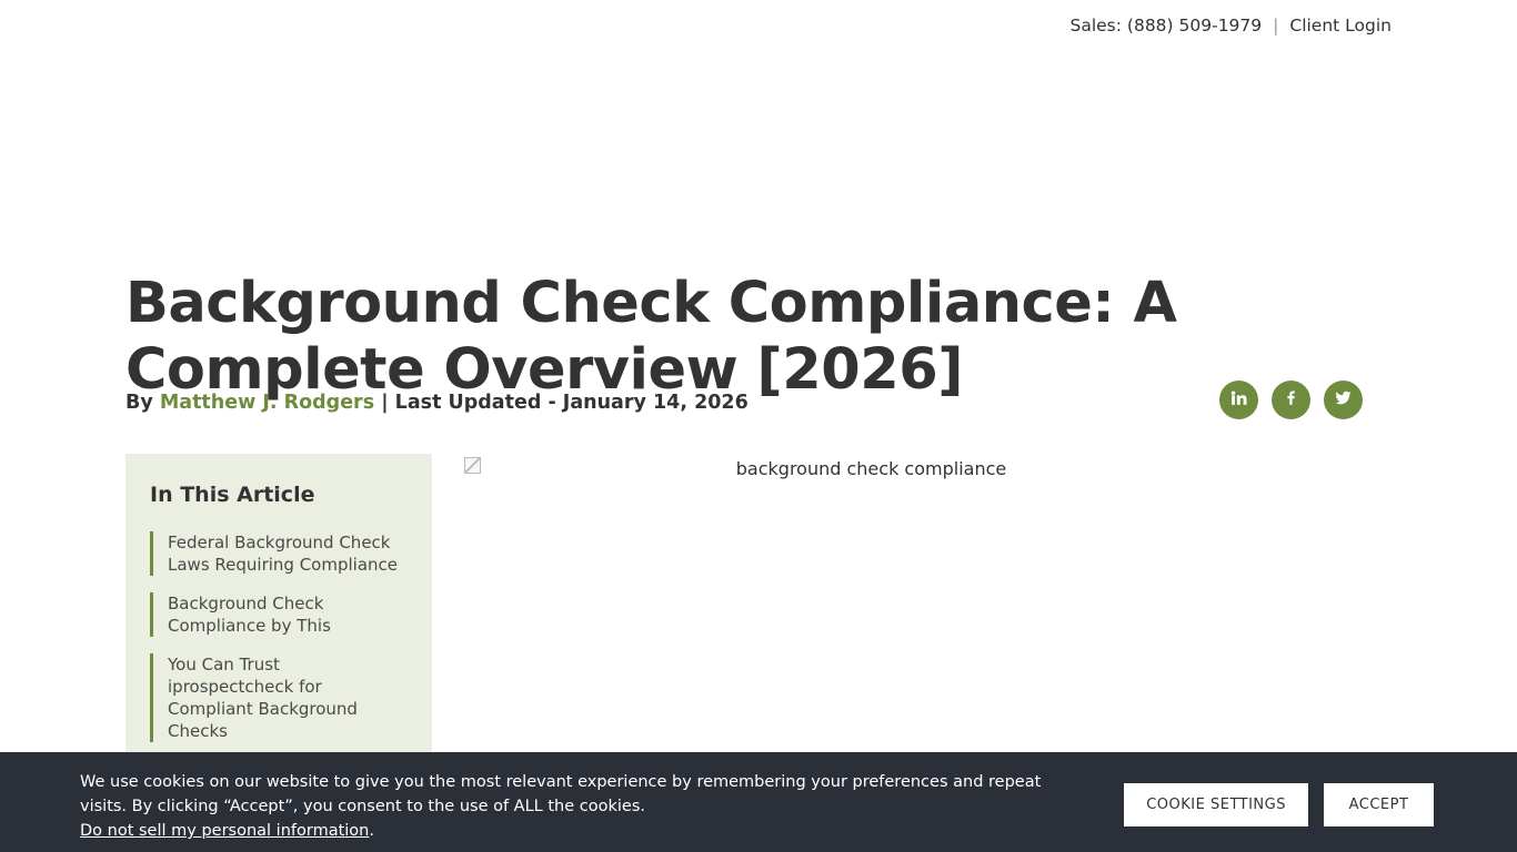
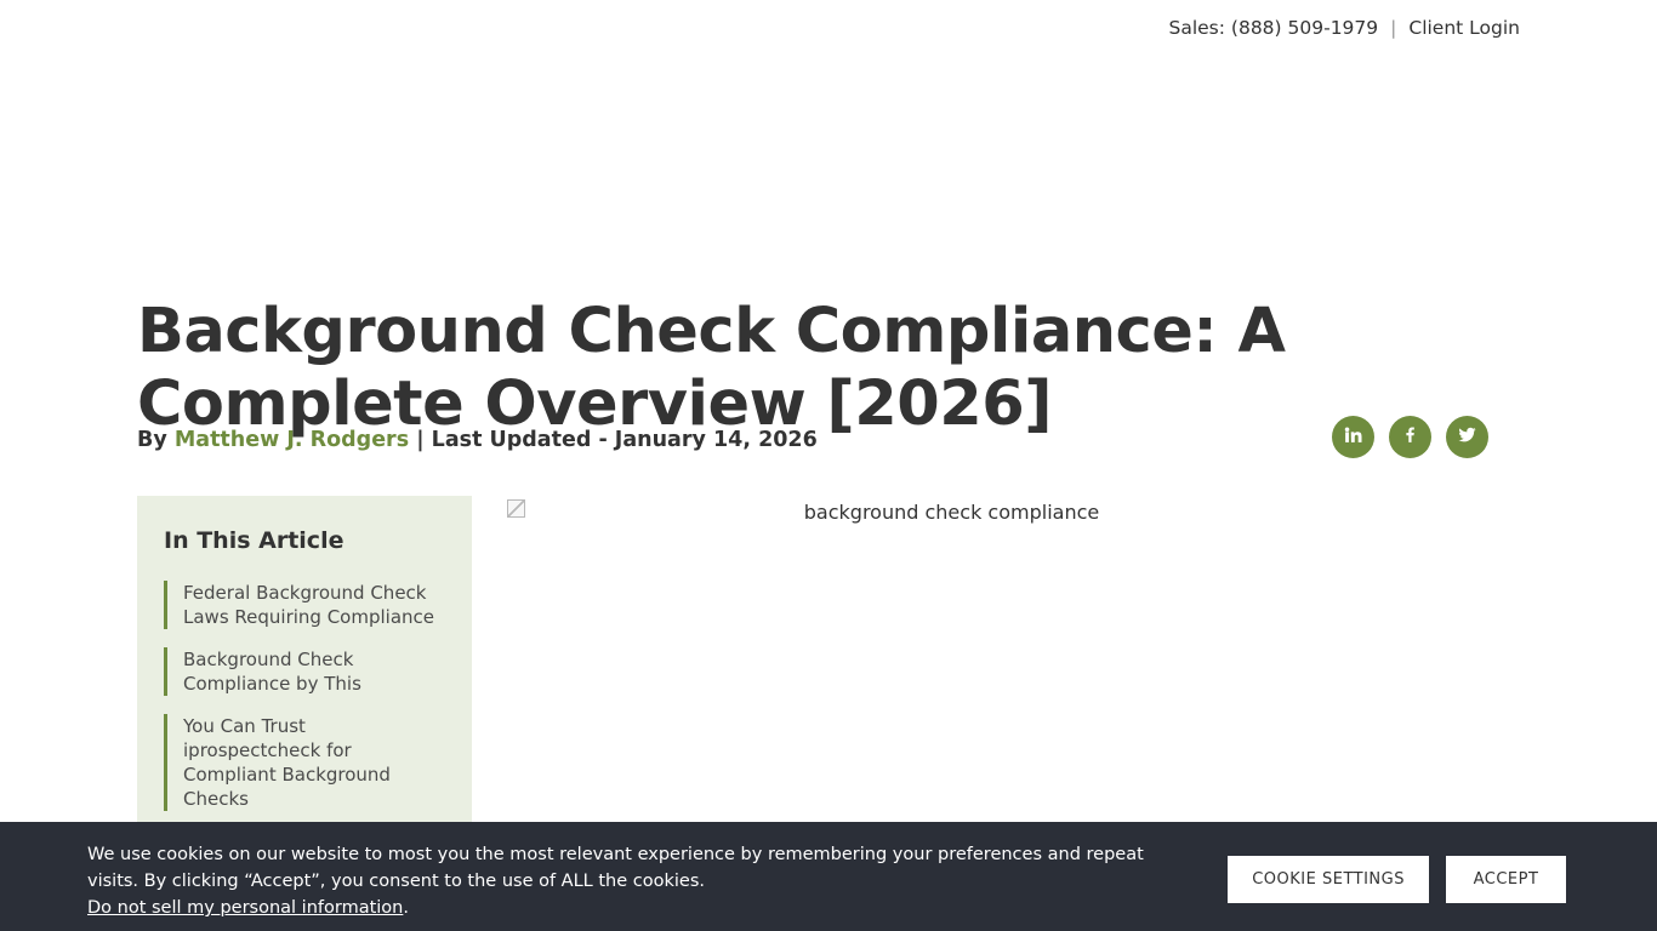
  Sales:
  (888) 509-1979
  |
  Client Login
  Background Check Compliance: A Complete Overview [2026]
  By Matthew J. Rodgers | Last Updated - January 14, 2026
  In This Article
  Federal Background Check Laws Requiring Compliance
  Background Check Compliance by This
  You Can Trust iprospectcheck for Compliant Background Checks
  background check compliance
- We use cookies on our website to give you the most relevant experience by remembering your preferences and repeat visits. By clicking “Accept”, you consent to the use of ALL the cookies.
+ We use cookies on our website to most you the most relevant experience by remembering your preferences and repeat visits. By clicking “Accept”, you consent to the use of ALL the cookies.
  Do not sell my personal information.
  COOKIE SETTINGS
  ACCEPT
